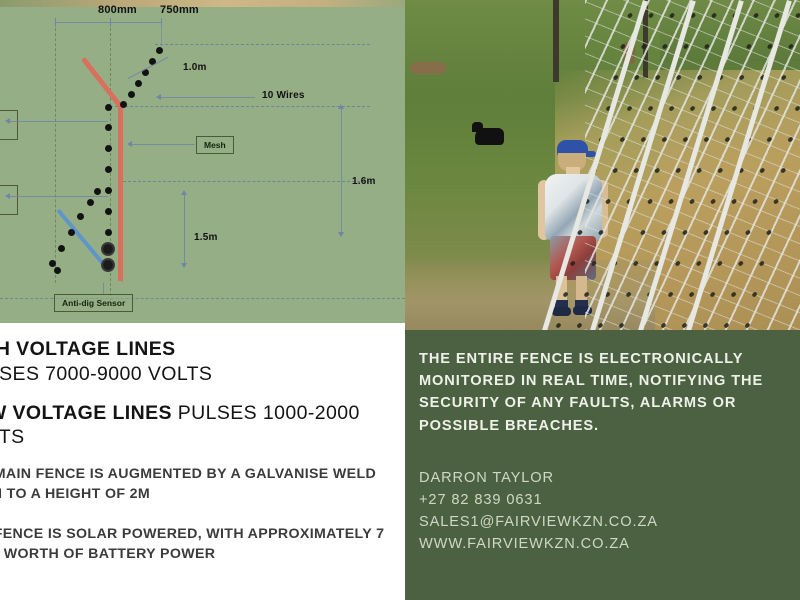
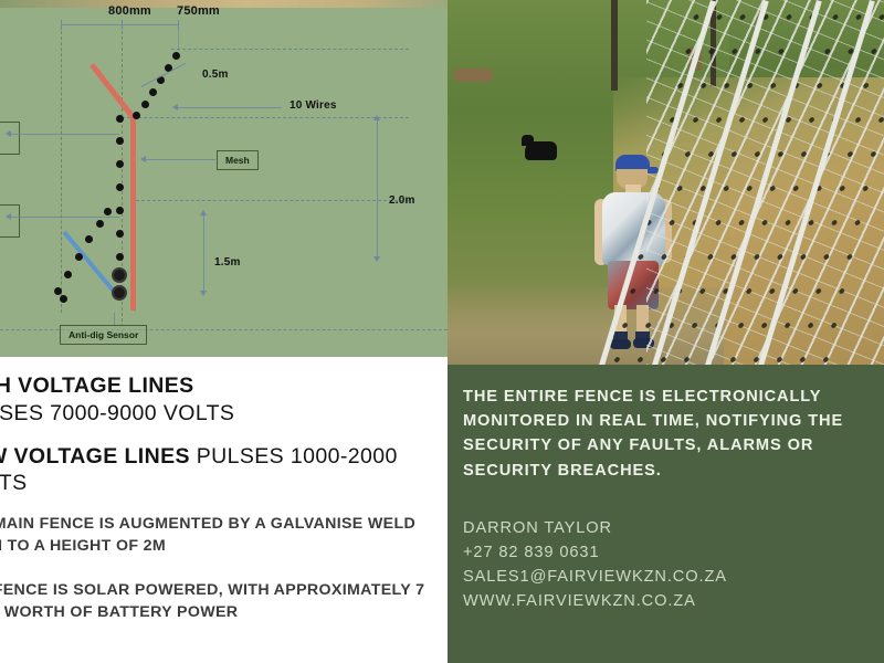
  800mm
  750mm
- 1.0m
+ 0.5m
  10 Wires
  Mesh
- 1.6m
+ 2.0m
  1.5m
  Anti-dig Sensor
  H VOLTAGE LINES
  SES 7000-9000 VOLTS
  VOLTAGE LINES PULSES 1000-2000 TS
  AIN FENCE IS AUGMENTED BY A GALVANISE WELD TO A HEIGHT OF 2M
  ENCE IS SOLAR POWERED, WITH APPROXIMATELY 7 WORTH OF BATTERY POWER
- THE ENTIRE FENCE IS ELECTRONICALLY MONITORED IN REAL TIME, NOTIFYING THE SECURITY OF ANY FAULTS, ALARMS OR POSSIBLE BREACHES.
+ THE ENTIRE FENCE IS ELECTRONICALLY MONITORED IN REAL TIME, NOTIFYING THE SECURITY OF ANY FAULTS, ALARMS OR SECURITY BREACHES.
  DARRON TAYLOR
  +27 82 839 0631
  SALES1@FAIRVIEWKZN.CO.ZA
  WWW.FAIRVIEWKZN.CO.ZA
